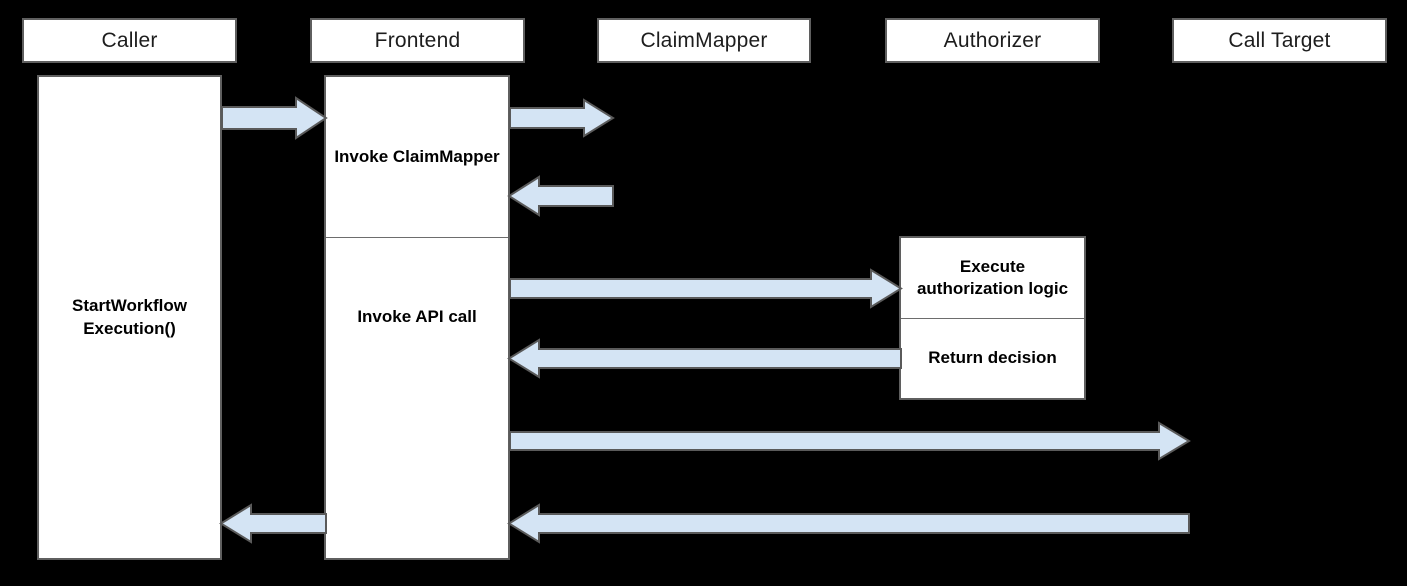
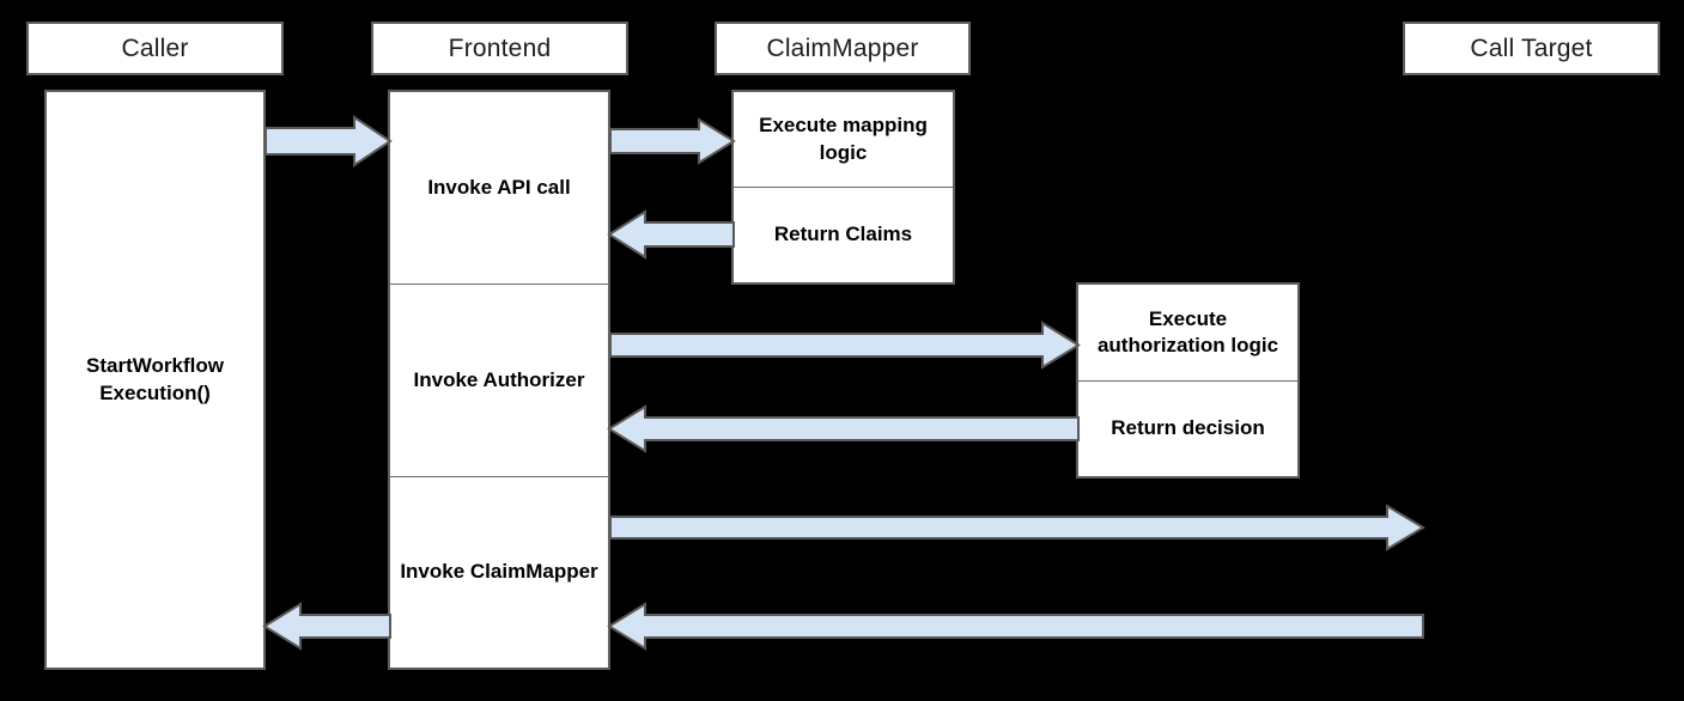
  Caller
  Frontend
  ClaimMapper
- Authorizer
  Call Target
  StartWorkflow Execution()
- Invoke ClaimMapper
+ Invoke API call
+ Invoke Authorizer
- Invoke API call
+ Invoke ClaimMapper
+ Execute mapping logic
+ Return Claims
  Execute authorization logic
  Return decision
